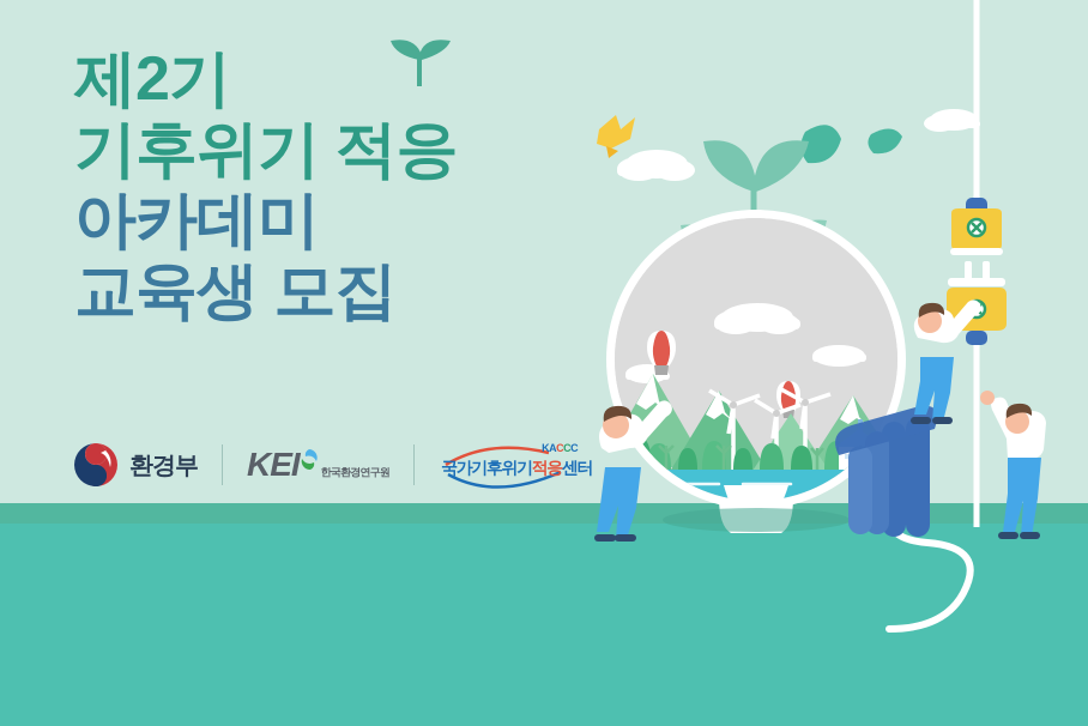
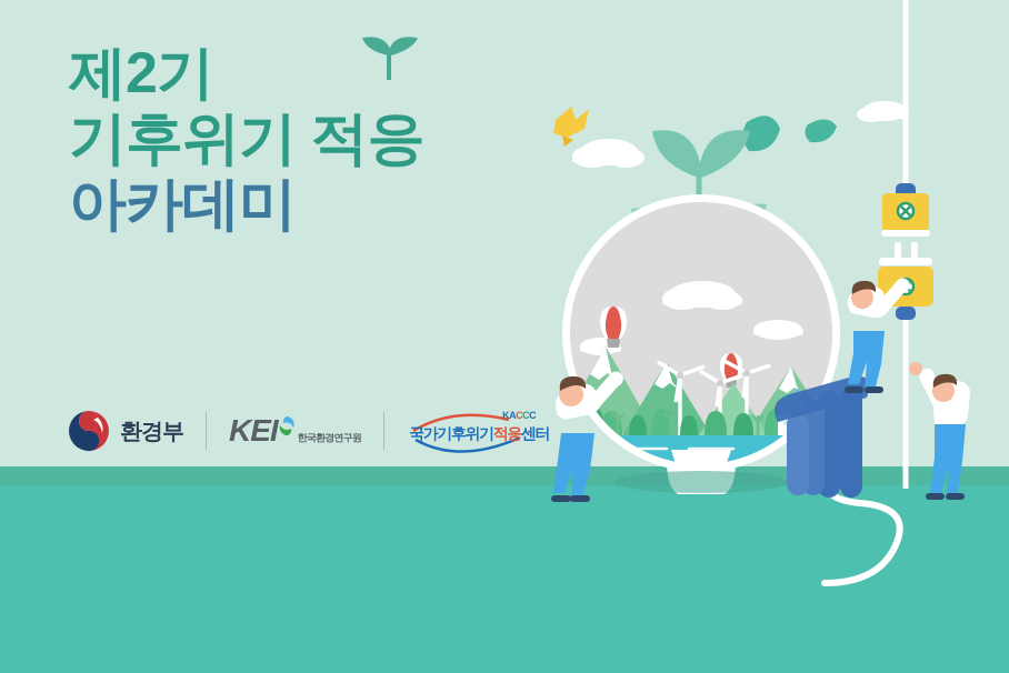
  제2기
  기후위기 적응
  아카데미
- 교육생 모집
  환경부
  KEI
  한국환경연구원
  KACCC
  국가기후위기적응센터
